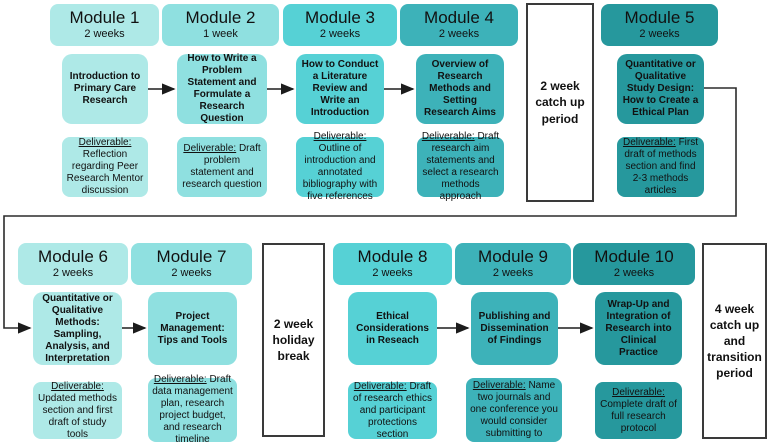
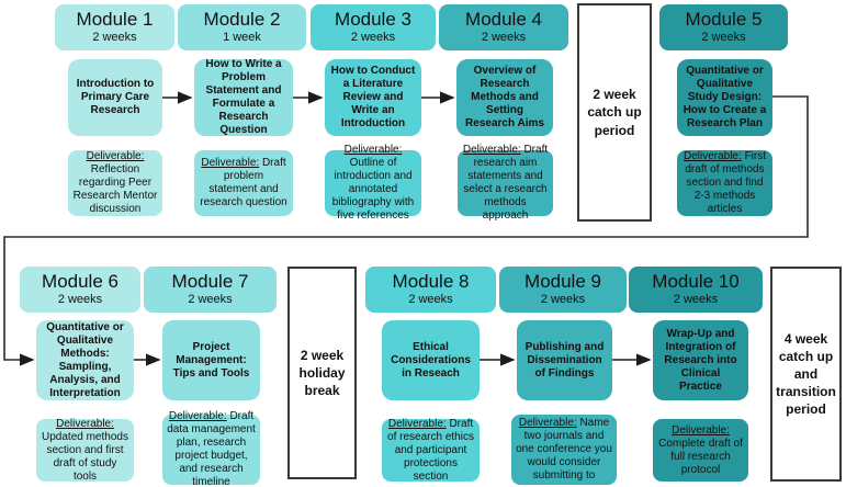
  Module 1
  2 weeks
  Introduction to Primary Care Research
  Deliverable: Reflection regarding Peer Research Mentor discussion
  Module 2
  1 week
  How to Write a Problem Statement and Formulate a Research Question
  Deliverable: Draft problem statement and research question
  Module 3
  2 weeks
  How to Conduct a Literature Review and Write an Introduction
  Deliverable: Outline of introduction and annotated bibliography with five references
  Module 4
  2 weeks
  Overview of Research Methods and Setting Research Aims
  Deliverable: Draft research aim statements and select a research methods approach
  2 week catch up period
  Module 5
  2 weeks
- Quantitative or Qualitative Study Design: How to Create a Ethical Plan
+ Quantitative or Qualitative Study Design: How to Create a Research Plan
  Deliverable: First draft of methods section and find 2-3 methods articles
  Module 6
  2 weeks
  Quantitative or Qualitative Methods: Sampling, Analysis, and Interpretation
  Deliverable: Updated methods section and first draft of study tools
  Module 7
  2 weeks
  Project Management: Tips and Tools
  Deliverable: Draft data management plan, research project budget, and research timeline
  2 week holiday break
  Module 8
  2 weeks
  Ethical Considerations in Reseach
  Deliverable: Draft of research ethics and participant protections section
  Module 9
  2 weeks
  Publishing and Dissemination of Findings
  Deliverable: Name two journals and one conference you would consider submitting to
  Module 10
  2 weeks
  Wrap-Up and Integration of Research into Clinical Practice
  Deliverable: Complete draft of full research protocol
  4 week catch up and transition period
